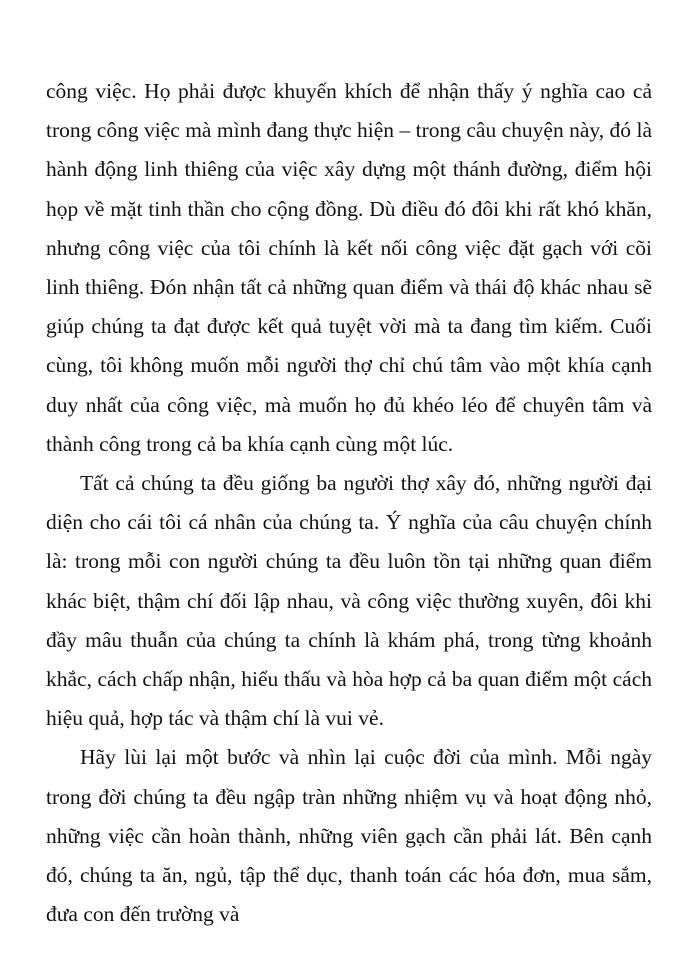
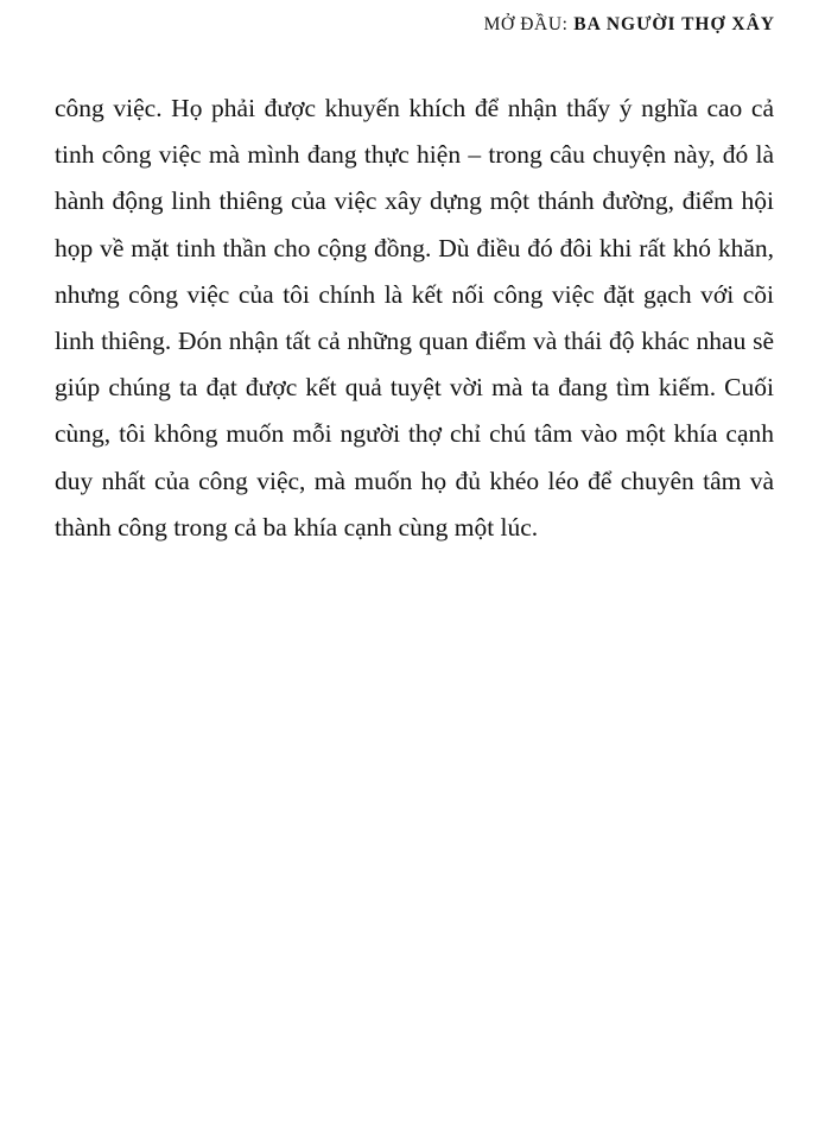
+ MỞ ĐẦU: BA NGƯỜI THỢ XÂY
- công việc. Họ phải được khuyến khích để nhận thấy ý nghĩa cao cả trong công việc mà mình đang thực hiện – trong câu chuyện này, đó là hành động linh thiêng của việc xây dựng một thánh đường, điểm hội họp về mặt tinh thần cho cộng đồng. Dù điều đó đôi khi rất khó khăn, nhưng công việc của tôi chính là kết nối công việc đặt gạch với cõi linh thiêng. Đón nhận tất cả những quan điểm và thái độ khác nhau sẽ giúp chúng ta đạt được kết quả tuyệt vời mà ta đang tìm kiếm. Cuối cùng, tôi không muốn mỗi người thợ chỉ chú tâm vào một khía cạnh duy nhất của công việc, mà muốn họ đủ khéo léo để chuyên tâm và thành công trong cả ba khía cạnh cùng một lúc.
+ công việc. Họ phải được khuyến khích để nhận thấy ý nghĩa cao cả tinh công việc mà mình đang thực hiện – trong câu chuyện này, đó là hành động linh thiêng của việc xây dựng một thánh đường, điểm hội họp về mặt tinh thần cho cộng đồng. Dù điều đó đôi khi rất khó khăn, nhưng công việc của tôi chính là kết nối công việc đặt gạch với cõi linh thiêng. Đón nhận tất cả những quan điểm và thái độ khác nhau sẽ giúp chúng ta đạt được kết quả tuyệt vời mà ta đang tìm kiếm. Cuối cùng, tôi không muốn mỗi người thợ chỉ chú tâm vào một khía cạnh duy nhất của công việc, mà muốn họ đủ khéo léo để chuyên tâm và thành công trong cả ba khía cạnh cùng một lúc.
- Tất cả chúng ta đều giống ba người thợ xây đó, những người đại diện cho cái tôi cá nhân của chúng ta. Ý nghĩa của câu chuyện chính là: trong mỗi con người chúng ta đều luôn tồn tại những quan điểm khác biệt, thậm chí đối lập nhau, và công việc thường xuyên, đôi khi đầy mâu thuẫn của chúng ta chính là khám phá, trong từng khoảnh khắc, cách chấp nhận, hiểu thấu và hòa hợp cả ba quan điểm một cách hiệu quả, hợp tác và thậm chí là vui vẻ.
- Hãy lùi lại một bước và nhìn lại cuộc đời của mình. Mỗi ngày trong đời chúng ta đều ngập tràn những nhiệm vụ và hoạt động nhỏ, những việc cần hoàn thành, những viên gạch cần phải lát. Bên cạnh đó, chúng ta ăn, ngủ, tập thể dục, thanh toán các hóa đơn, mua sắm, đưa con đến trường và
